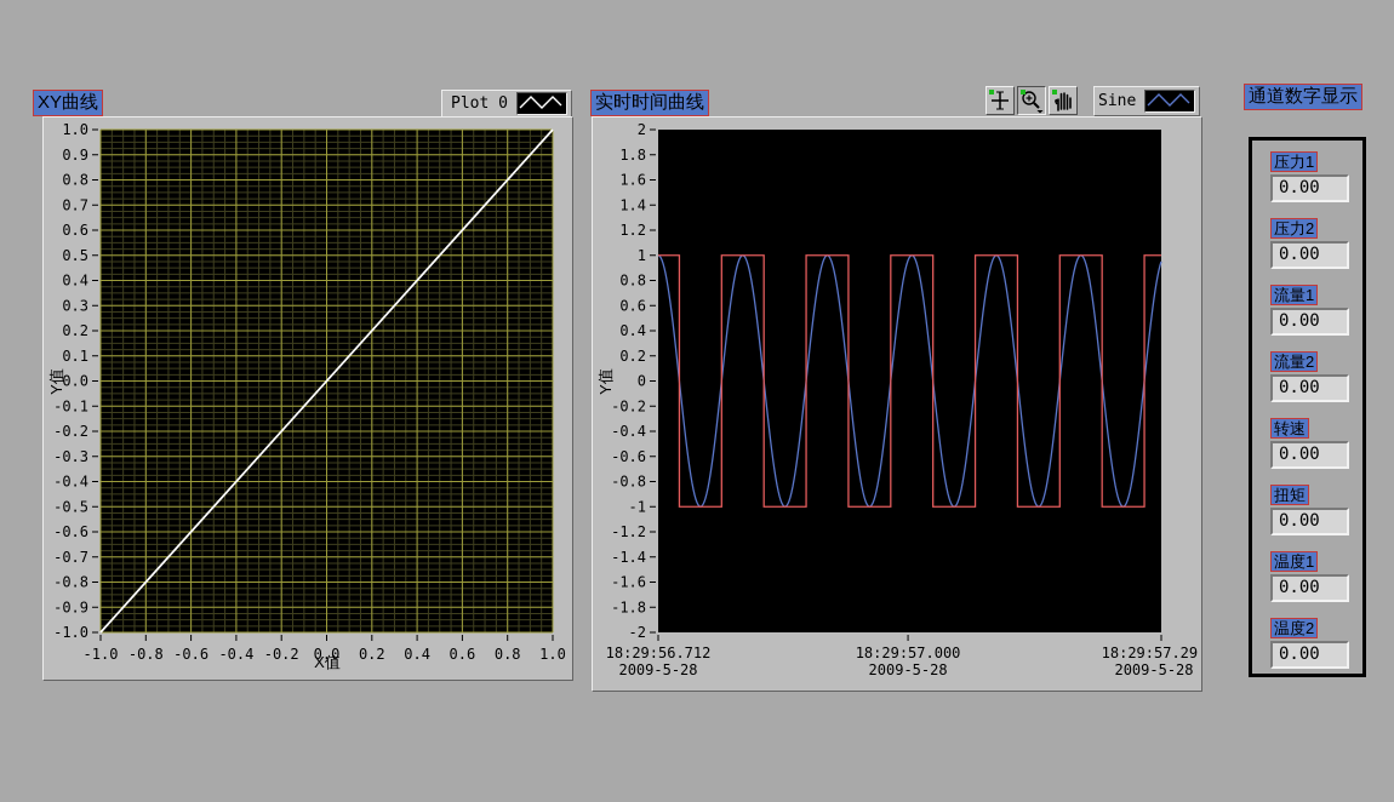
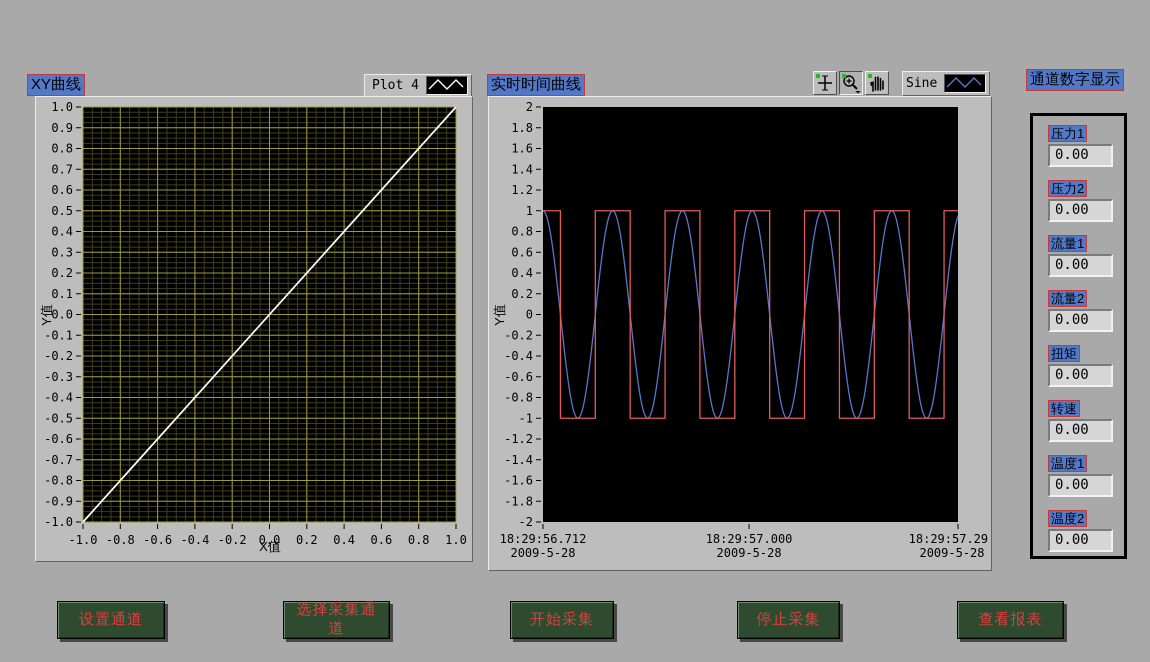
  XY曲线
- Plot 0
+ Plot 4
  1.0
  0.9
  0.8
  0.7
  0.6
  0.5
  0.4
  0.3
  0.2
  0.1
  0.0
  -0.1
  -0.2
  -0.3
  -0.4
  -0.5
  -0.6
  -0.7
  -0.8
  -0.9
  -1.0
  -1.0
  -0.8
  -0.6
  -0.4
  -0.2
  0.0
  0.2
  0.4
  0.6
  0.8
  1.0
  X值
  实时时间曲线
  Sine
  2
  1.8
  1.6
  1.4
  1.2
  1
  0.8
  0.6
  0.4
  0.2
  0
  -0.2
  -0.4
  -0.6
  -0.8
  -1
  -1.2
  -1.4
  -1.6
  -1.8
  -2
  18:29:56.712
  2009-5-28
  18:29:57.000
  2009-5-28
  18:29:57.29
  2009-5-28
  通道数字显示
  压力1
  0.00
  压力2
  0.00
  流量1
  0.00
  流量2
  0.00
- 转速
+ 扭矩
  0.00
- 扭矩
+ 转速
  0.00
  温度1
  0.00
  温度2
  0.00
+ 设置通道
+ 选择采集通道
+ 开始采集
+ 停止采集
+ 查看报表
